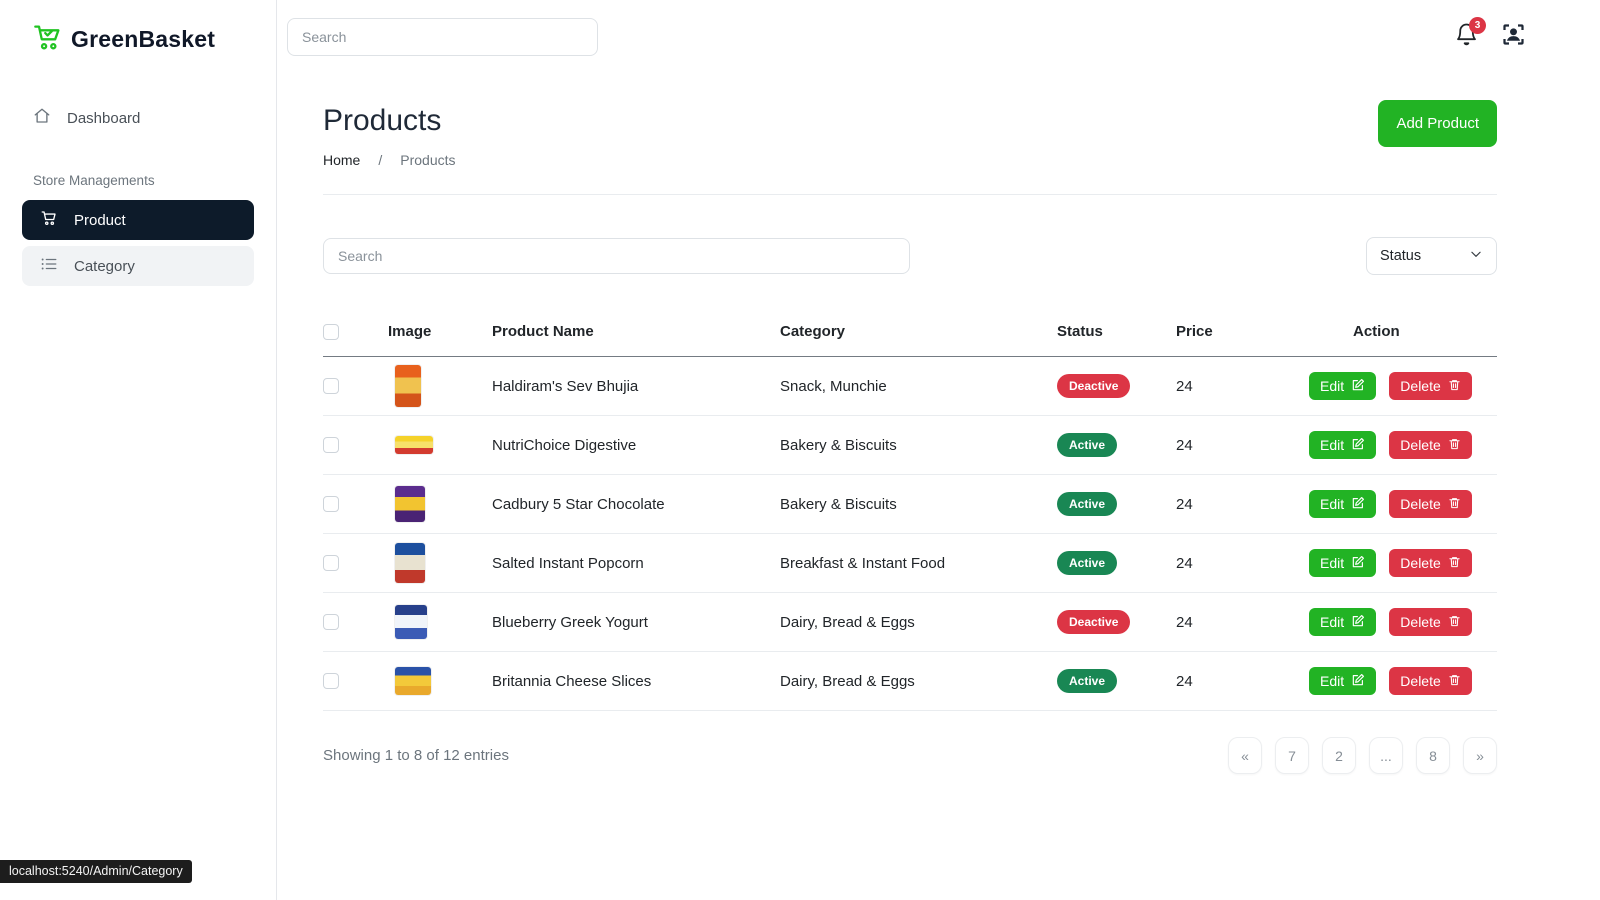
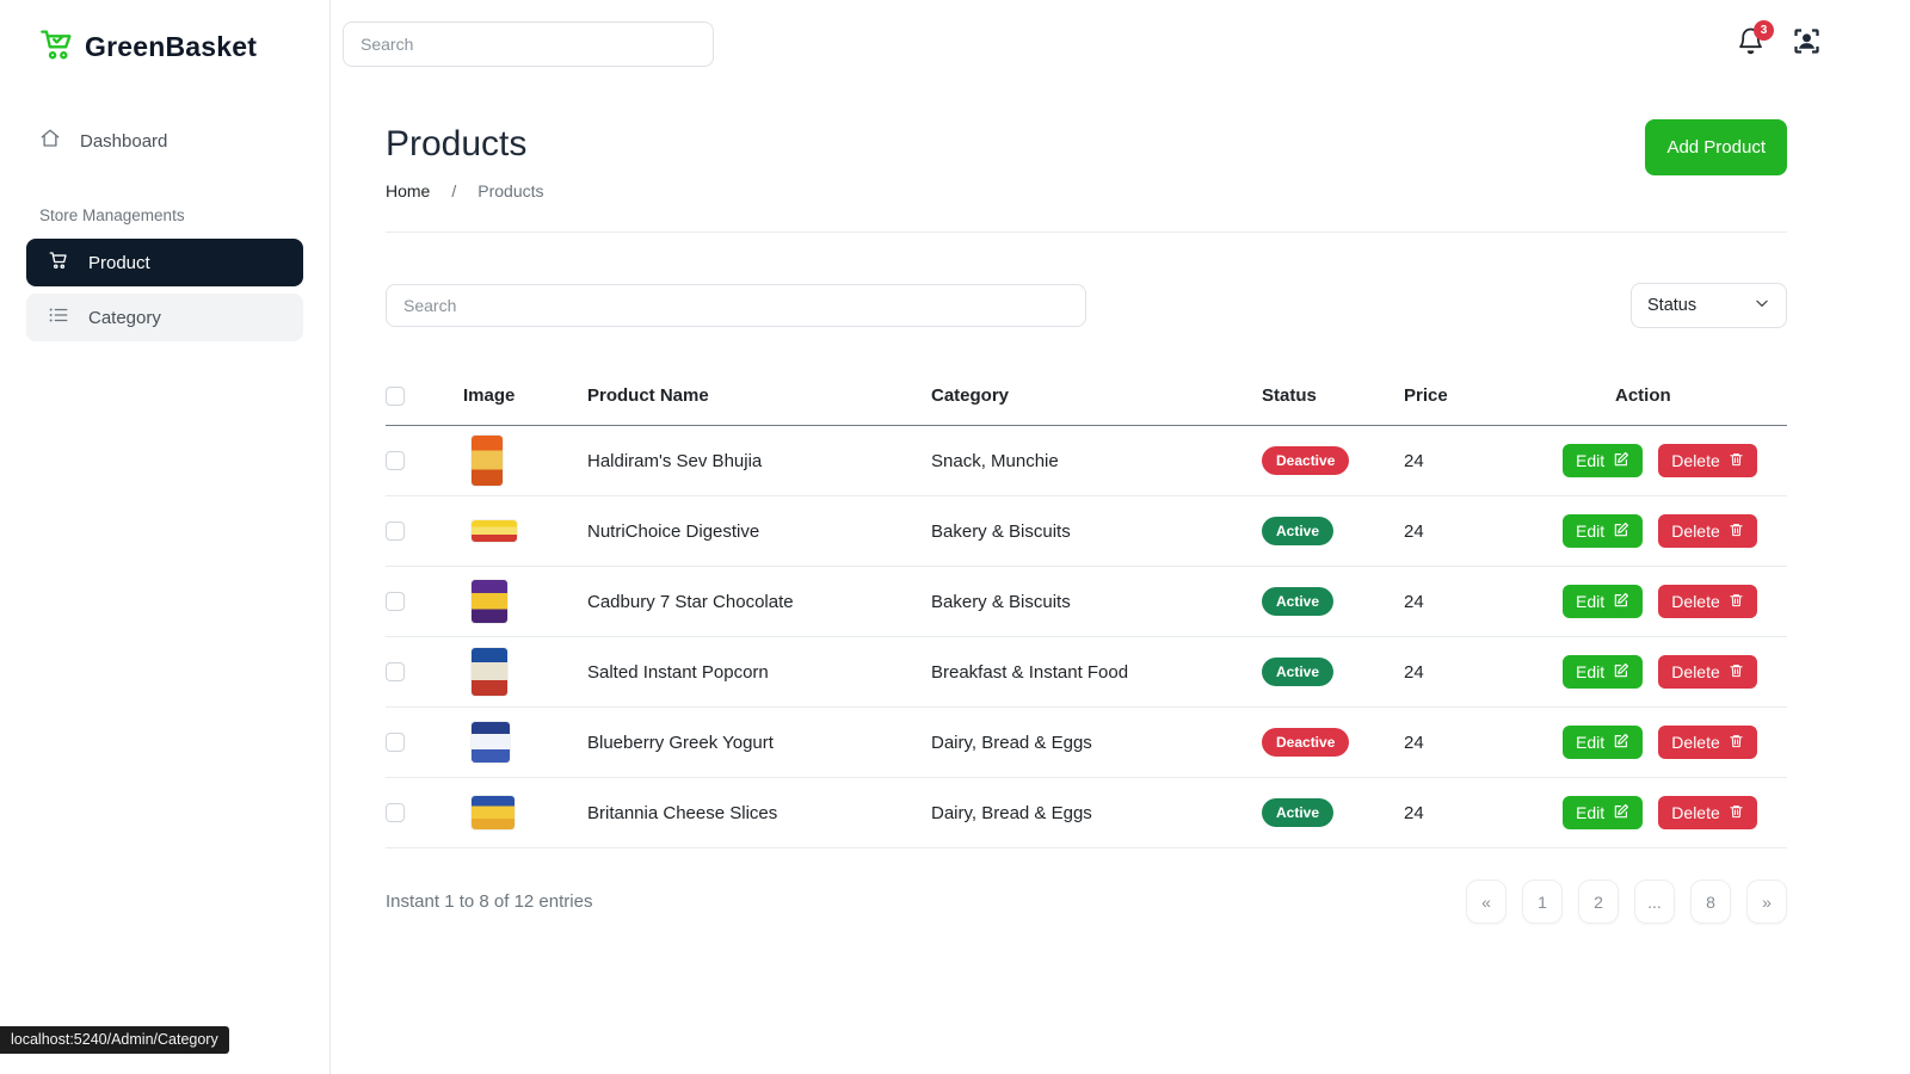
  GreenBasket
  Dashboard
  Store Managements
  Product
  Category
  Search
  3
  Products
  Home
  /
  Products
  Add Product
  Search
  Status
  	Image	Product Name	Category	Status	Price	Action
  		Haldiram's Sev Bhujia	Snack, Munchie	Deactive	24	Edit Delete
  		NutriChoice Digestive	Bakery & Biscuits	Active	24	Edit Delete
- 		Cadbury 5 Star Chocolate	Bakery & Biscuits	Active	24	Edit Delete
+ 		Cadbury 7 Star Chocolate	Bakery & Biscuits	Active	24	Edit Delete
  		Salted Instant Popcorn	Breakfast & Instant Food	Active	24	Edit Delete
  		Blueberry Greek Yogurt	Dairy, Bread & Eggs	Deactive	24	Edit Delete
  		Britannia Cheese Slices	Dairy, Bread & Eggs	Active	24	Edit Delete
- Showing 1 to 8 of 12 entries
+ Instant 1 to 8 of 12 entries
  «
- 7
+ 1
  2
  ...
  8
  »
  localhost:5240/Admin/Category
